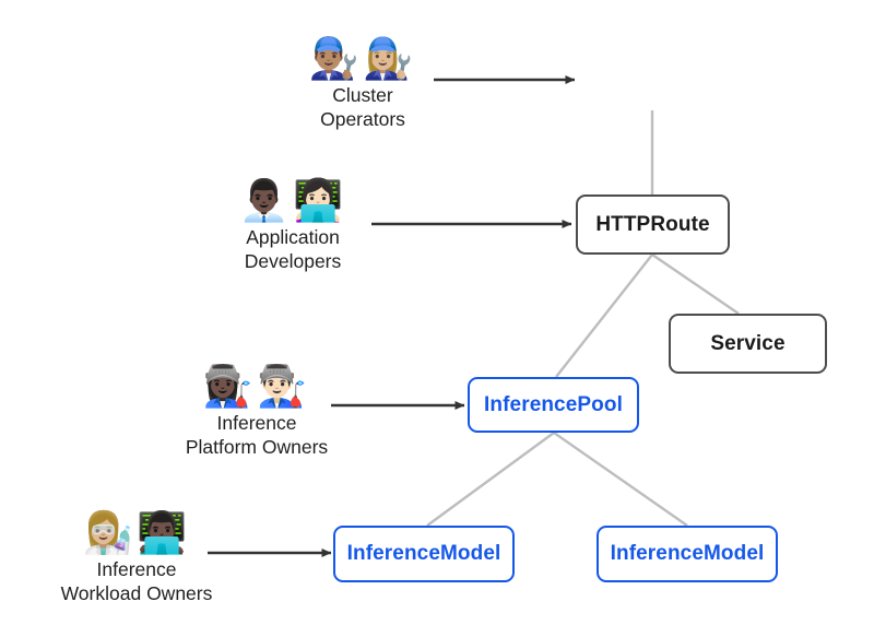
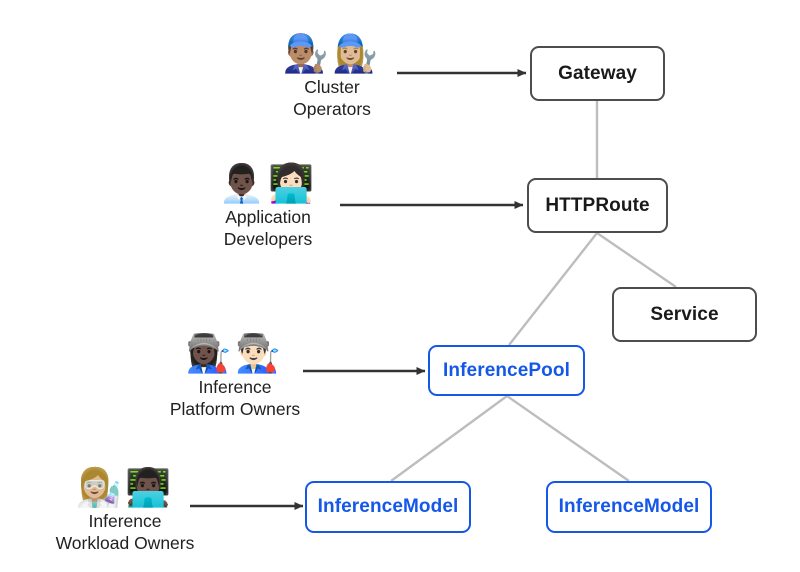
+ Gateway
  HTTPRoute
  Service
  InferencePool
  InferenceModel
  InferenceModel
  👨🏽‍🔧👩🏼‍🔧
  Cluster
  Operators
  👨🏿‍💼👩🏻‍💻
  Application
  Developers
  👩🏿‍🏭👨🏻‍🏭
  Inference
  Platform Owners
  👩🏼‍🔬👨🏿‍💻
  Inference
  Workload Owners
